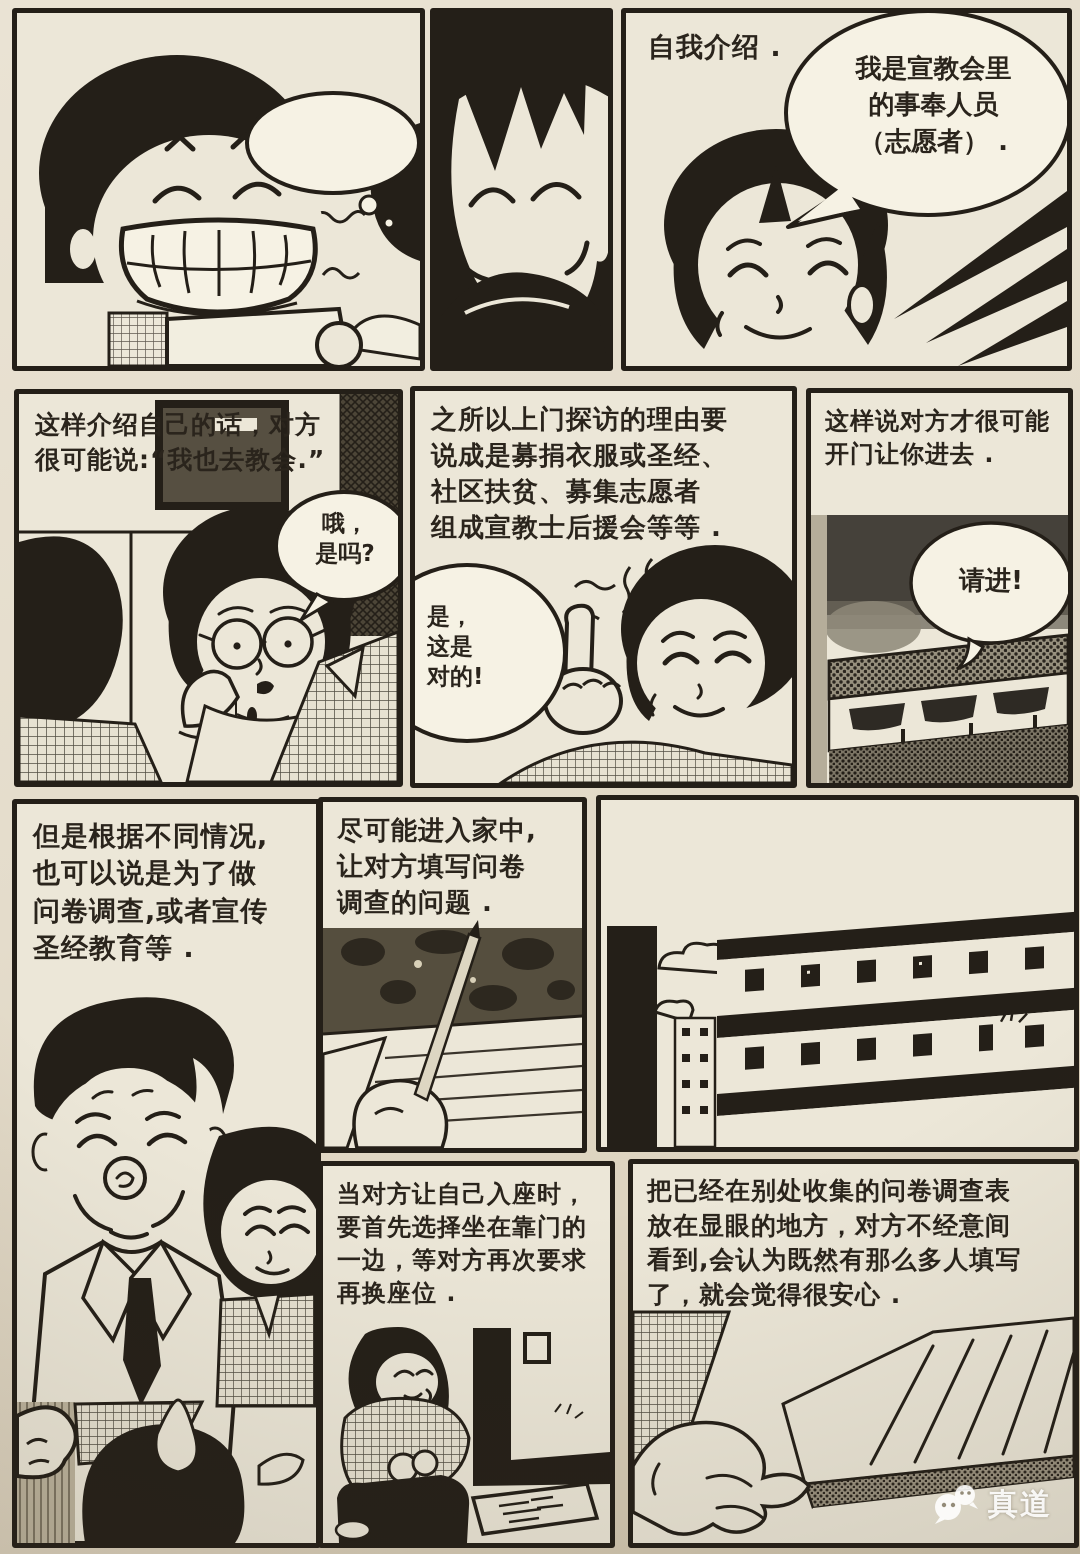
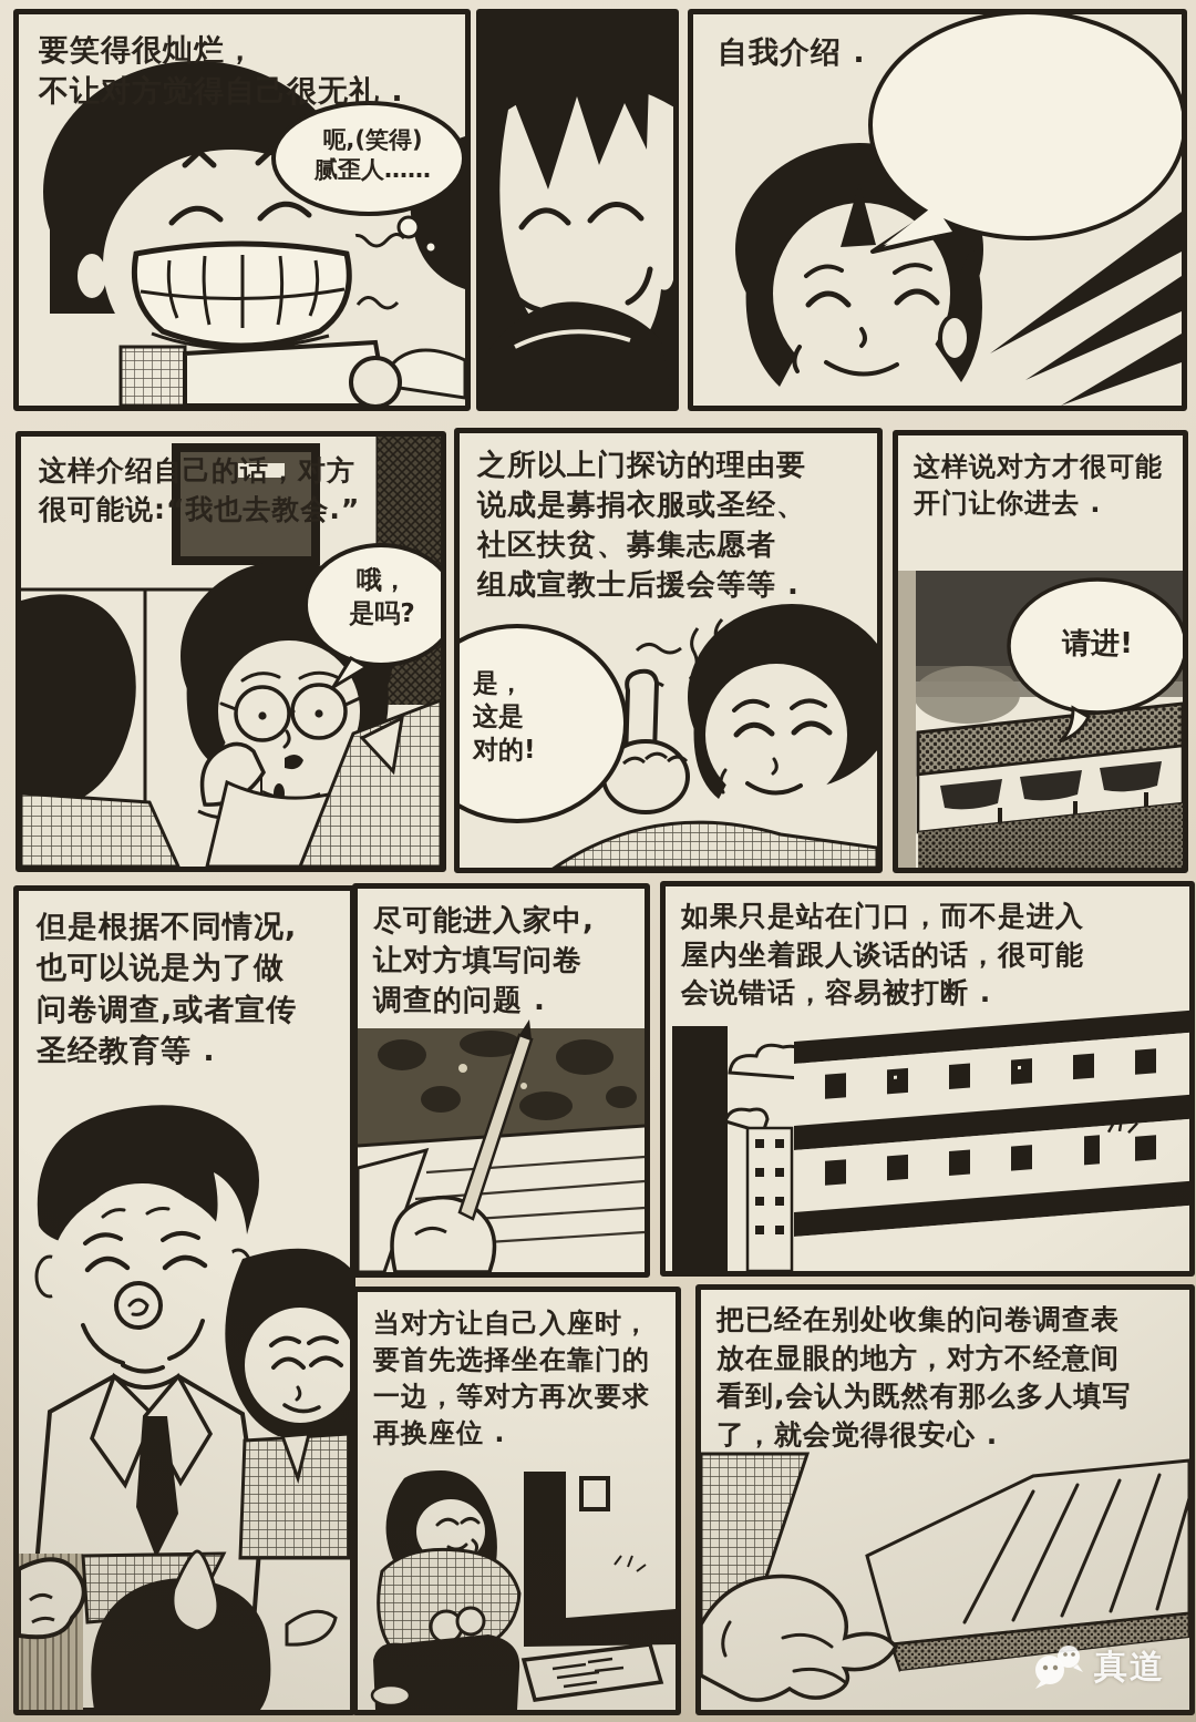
+ 要笑得很灿烂，
+ 不让对方觉得自己很无礼 .
+ 呃,(笑得)
+ 腻歪人……
  自我介绍 .
- 我是宣教会里
- 的事奉人员
- （志愿者） .
  这样介绍自己的话，对方
  很可能说:“我也去教会.”
  哦，
  是吗?
  之所以上门探访的理由要
  说成是募捐衣服或圣经、
  社区扶贫、募集志愿者
  组成宣教士后援会等等 .
  是，
  这是
  对的!
  这样说对方才很可能
  开门让你进去 .
  请进!
  但是根据不同情况,
  也可以说是为了做
  问卷调查,或者宣传
  圣经教育等 .
  尽可能进入家中,
  让对方填写问卷
  调查的问题 .
+ 如果只是站在门口，而不是进入
+ 屋内坐着跟人谈话的话，很可能
+ 会说错话，容易被打断 .
  当对方让自己入座时，
  要首先选择坐在靠门的
  一边，等对方再次要求
  再换座位 .
  把已经在别处收集的问卷调查表
  放在显眼的地方，对方不经意间
  看到,会认为既然有那么多人填写
  了，就会觉得很安心 .
  真道
